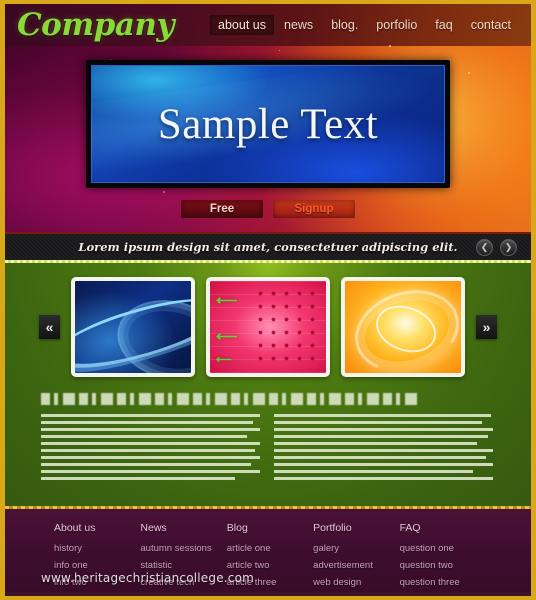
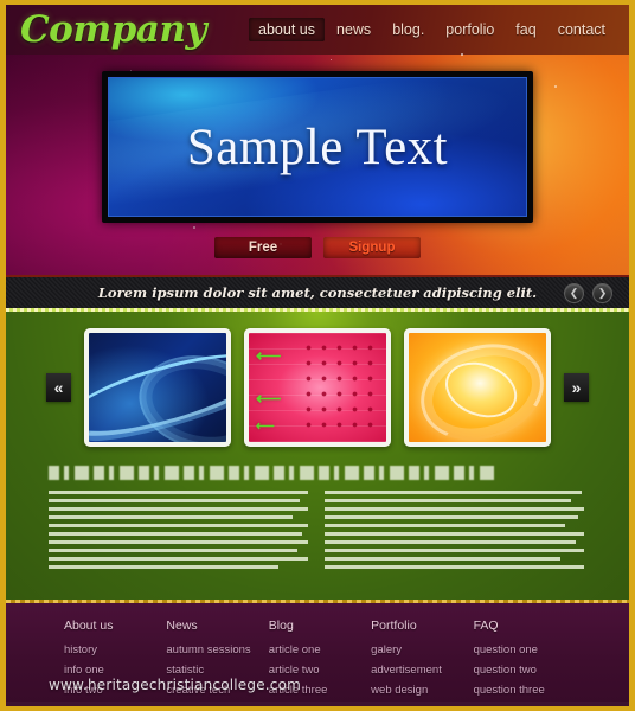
  Company
  about us
  news
  blog.
  porfolio
  faq
  contact
  Sample Text
  Free
  Signup
- Lorem ipsum design sit amet, consectetuer adipiscing elit.
+ Lorem ipsum dolor sit amet, consectetuer adipiscing elit.
  ❮
  ❯
  «
  ⟵
  ⟵
  ⟵
  »
  About us
  history
  info one
  info two
  News
  autumn sessions
  statistic
  creative tech
  Blog
  article one
  article two
  article three
  Portfolio
  galery
  advertisement
  web design
  FAQ
  question one
  question two
  question three
  www.heritagechristiancollege.com
